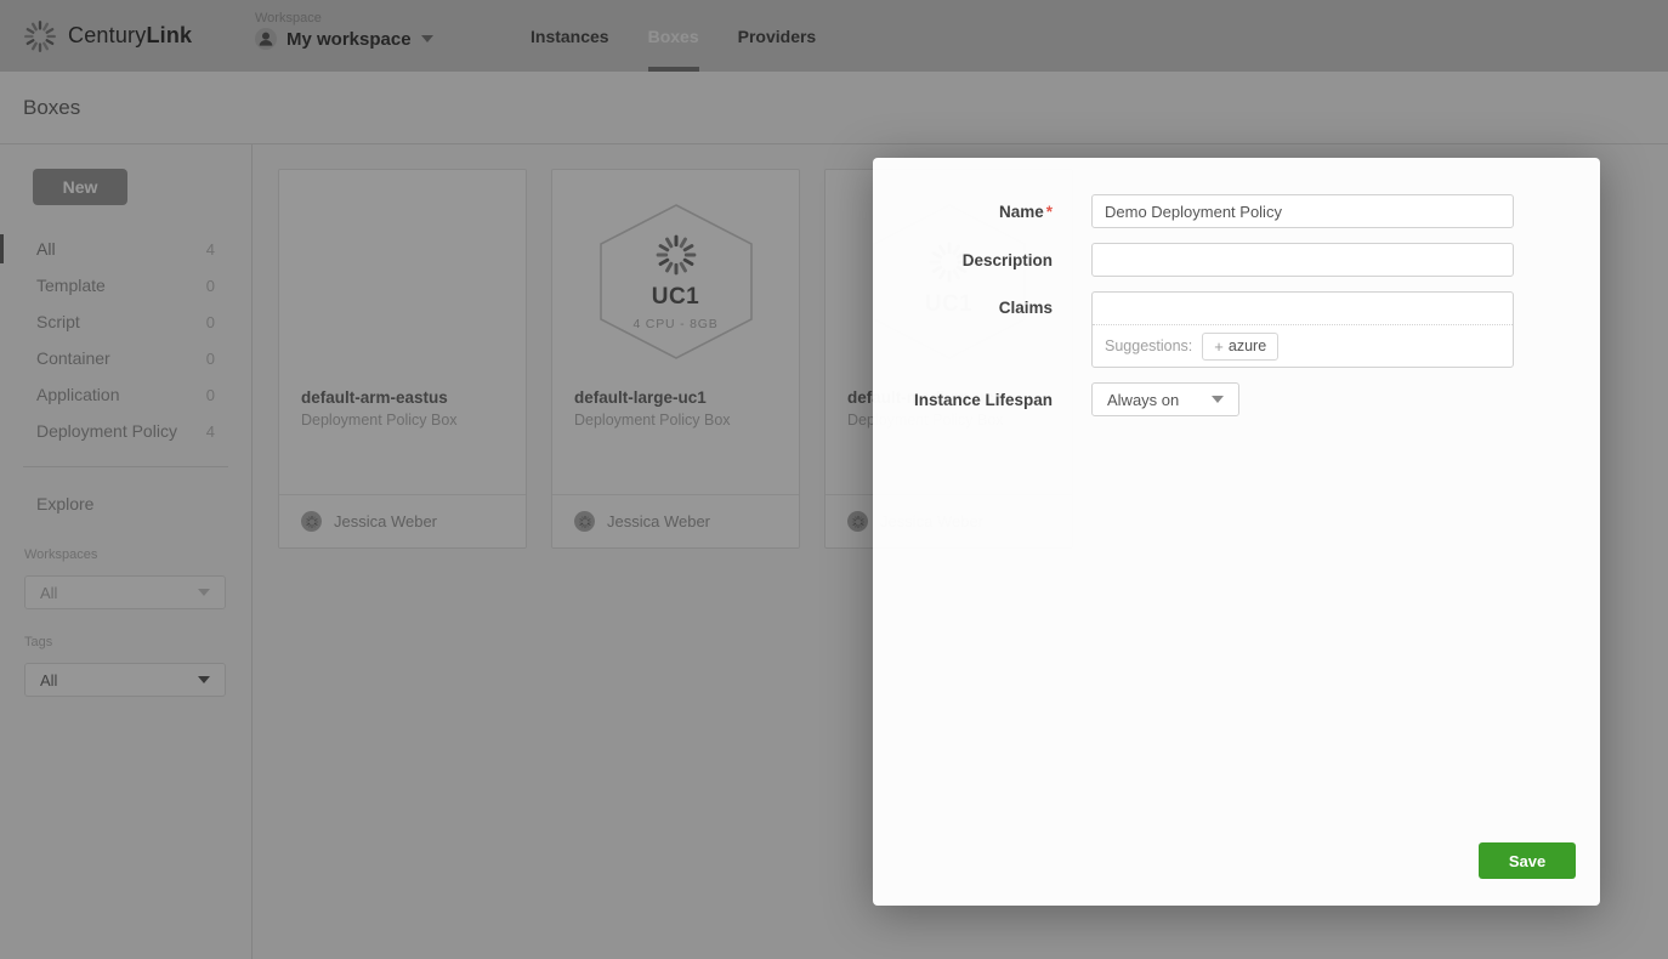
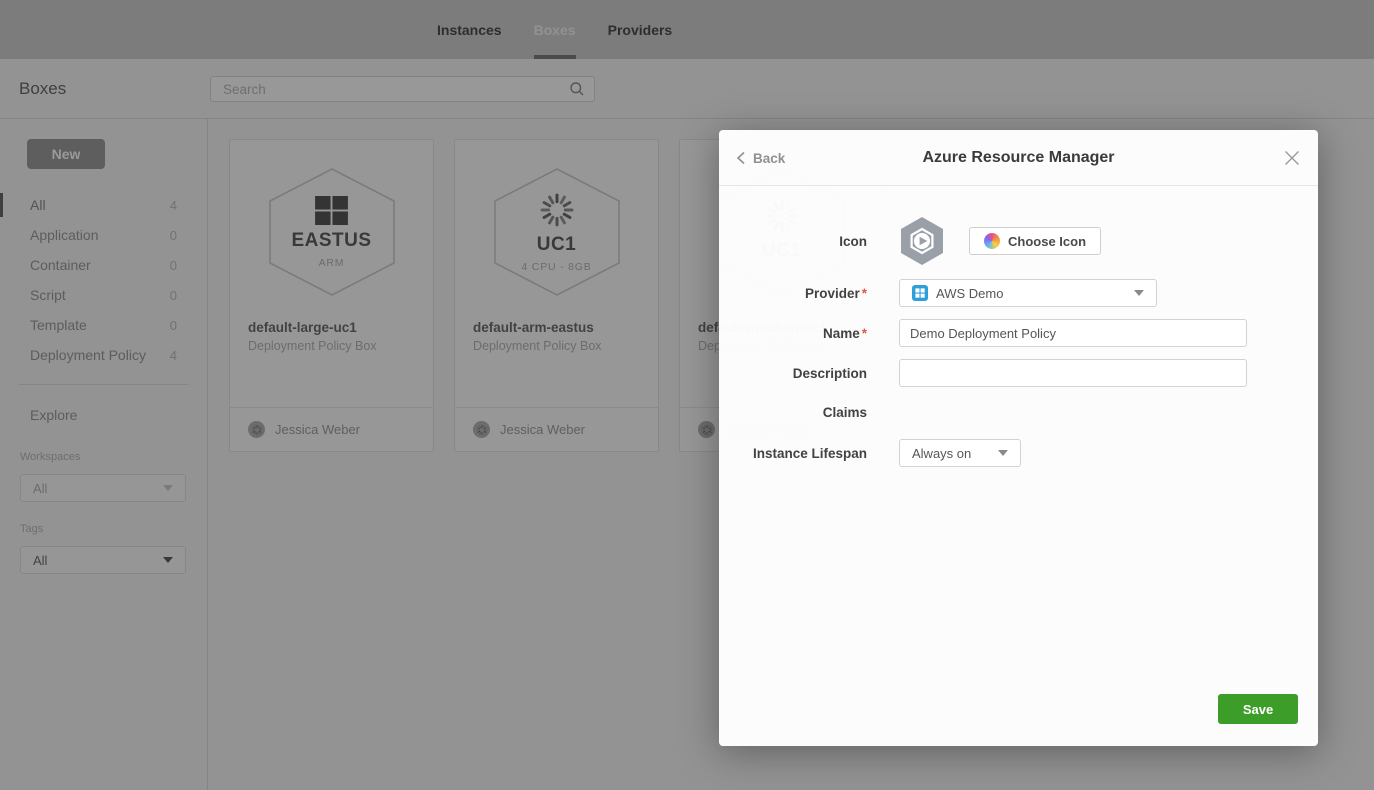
- CenturyLink
- Workspace
- My workspace
  Instances
  Providers
  Boxes
+ Search
  New
  All
  4
- Template
+ Application
  0
- Script
+ Container
  0
- Container
+ Script
  0
- Application
+ Template
  0
  Deployment Policy
  4
  Explore
  Workspaces
  All
  Tags
  All
+ EASTUS
+ ARM
- default-arm-eastus
+ default-large-uc1
  Deployment Policy Box
  Jessica Weber
  UC1
  4 CPU - 8GB
- default-large-uc1
+ default-arm-eastus
  Deployment Policy Box
  Jessica Weber
+ Back
+ Azure Resource Manager
+ Icon
+ Choose Icon
+ Provider *
+ AWS Demo
  Name *
  Demo Deployment Policy
  Description
  Claims
- Suggestions:
- +
- azure
  Instance Lifespan
  Always on
  Save
